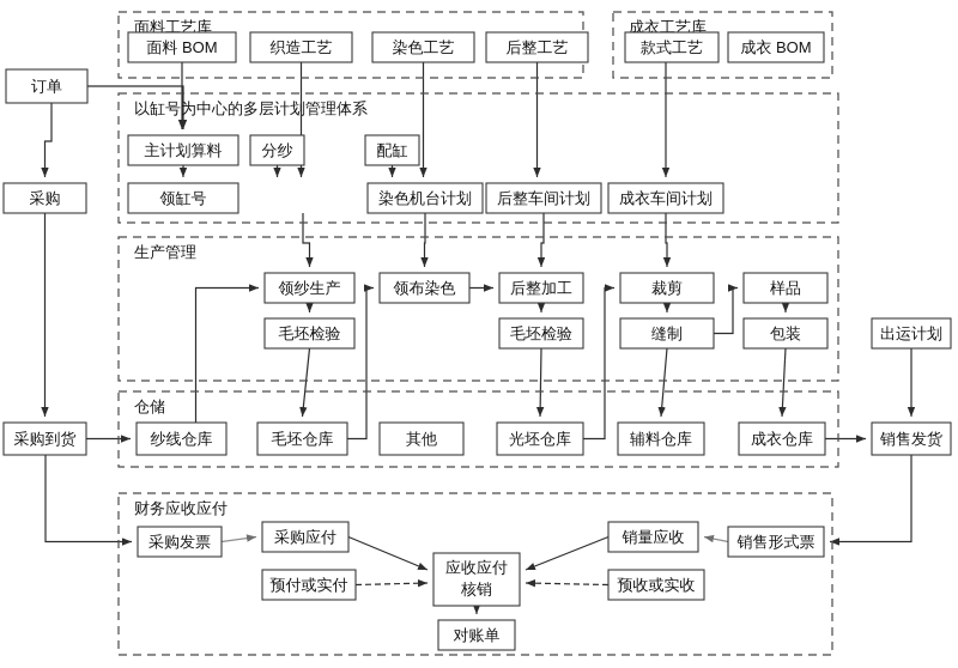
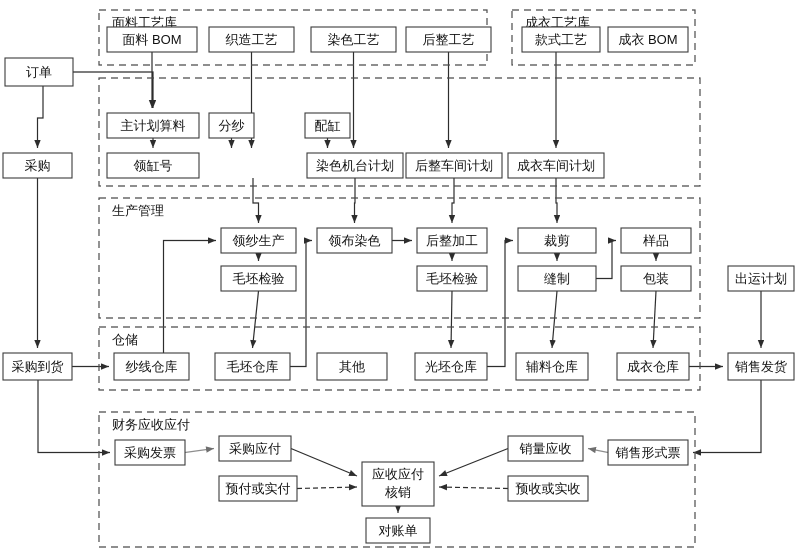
  面料工艺库
  成衣工艺库
- 以缸号为中心的多层计划管理体系
  生产管理
  仓储
  财务应收应付
  订单
  面料 BOM
  织造工艺
  染色工艺
  后整工艺
  款式工艺
  成衣 BOM
  主计划算料
  分纱
  配缸
  领缸号
  染色机台计划
  后整车间计划
  成衣车间计划
  采购
  领纱生产
  毛坯检验
  领布染色
  后整加工
  毛坯检验
  裁剪
  缝制
  样品
  包装
  出运计划
  采购到货
  纱线仓库
  毛坯仓库
  其他
  光坯仓库
  辅料仓库
  成衣仓库
  销售发货
  采购发票
  采购应付
  预付或实付
  应收应付
  核销
  对账单
  销量应收
  预收或实收
  销售形式票
